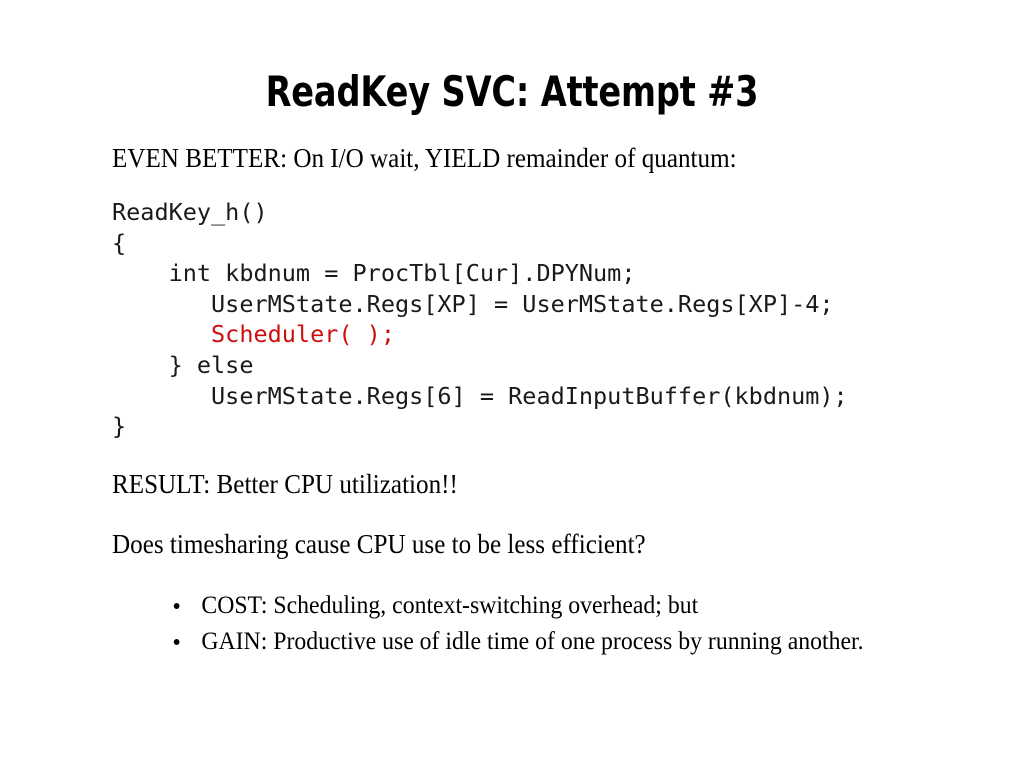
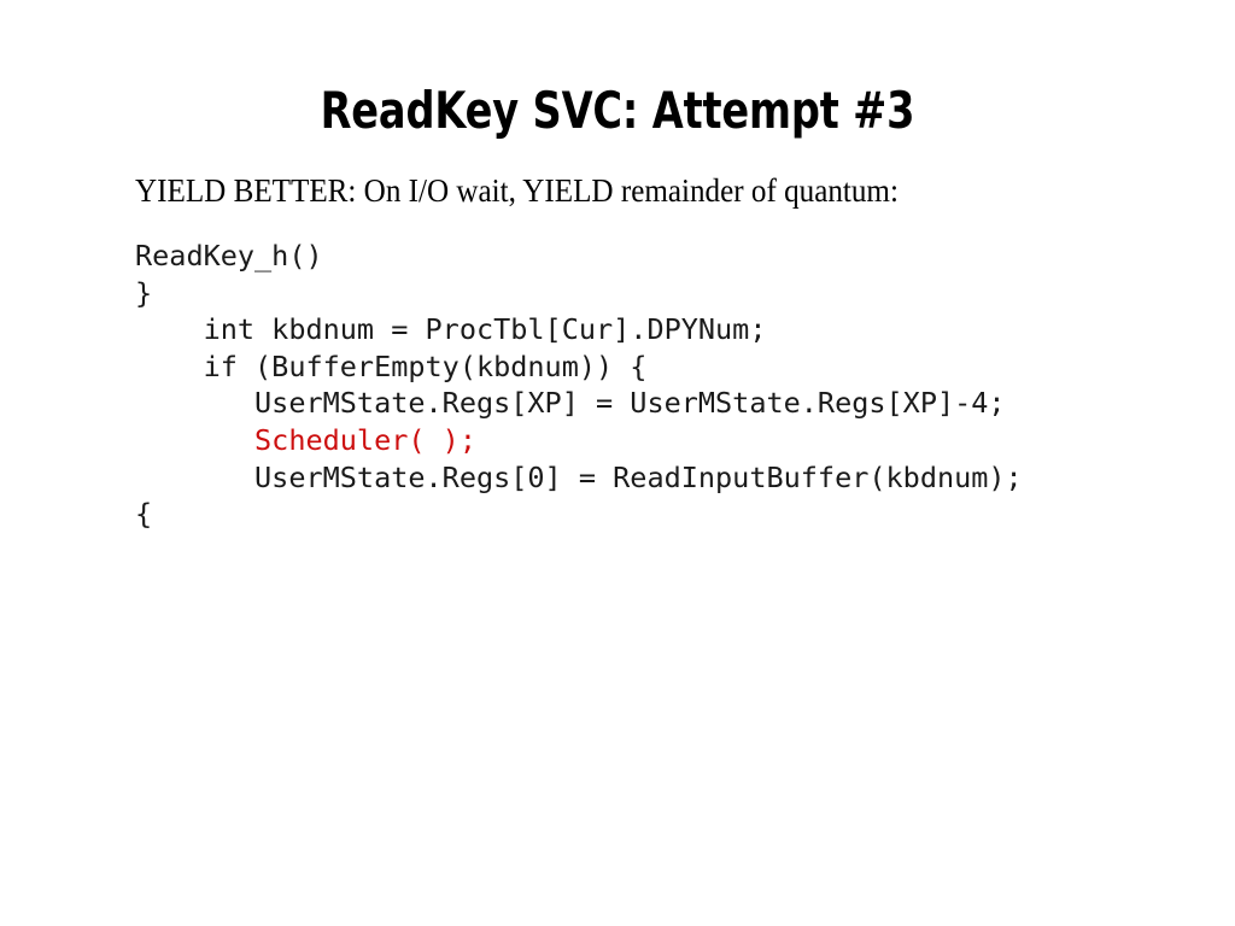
  ReadKey SVC: Attempt #3
- EVEN BETTER: On I/O wait, YIELD remainder of quantum:
+ YIELD BETTER: On I/O wait, YIELD remainder of quantum:
  ReadKey_h()
- {
+ }
  int kbdnum = ProcTbl[Cur].DPYNum;
+ if (BufferEmpty(kbdnum)) {
  UserMState.Regs[XP] = UserMState.Regs[XP]-4;
  Scheduler( );
- } else
- UserMState.Regs[6] = ReadInputBuffer(kbdnum);
+ UserMState.Regs[0] = ReadInputBuffer(kbdnum);
- }
+ {
- RESULT: Better CPU utilization!!
- Does timesharing cause CPU use to be less efficient?
- COST: Scheduling, context-switching overhead; but
- GAIN: Productive use of idle time of one process by running another.
